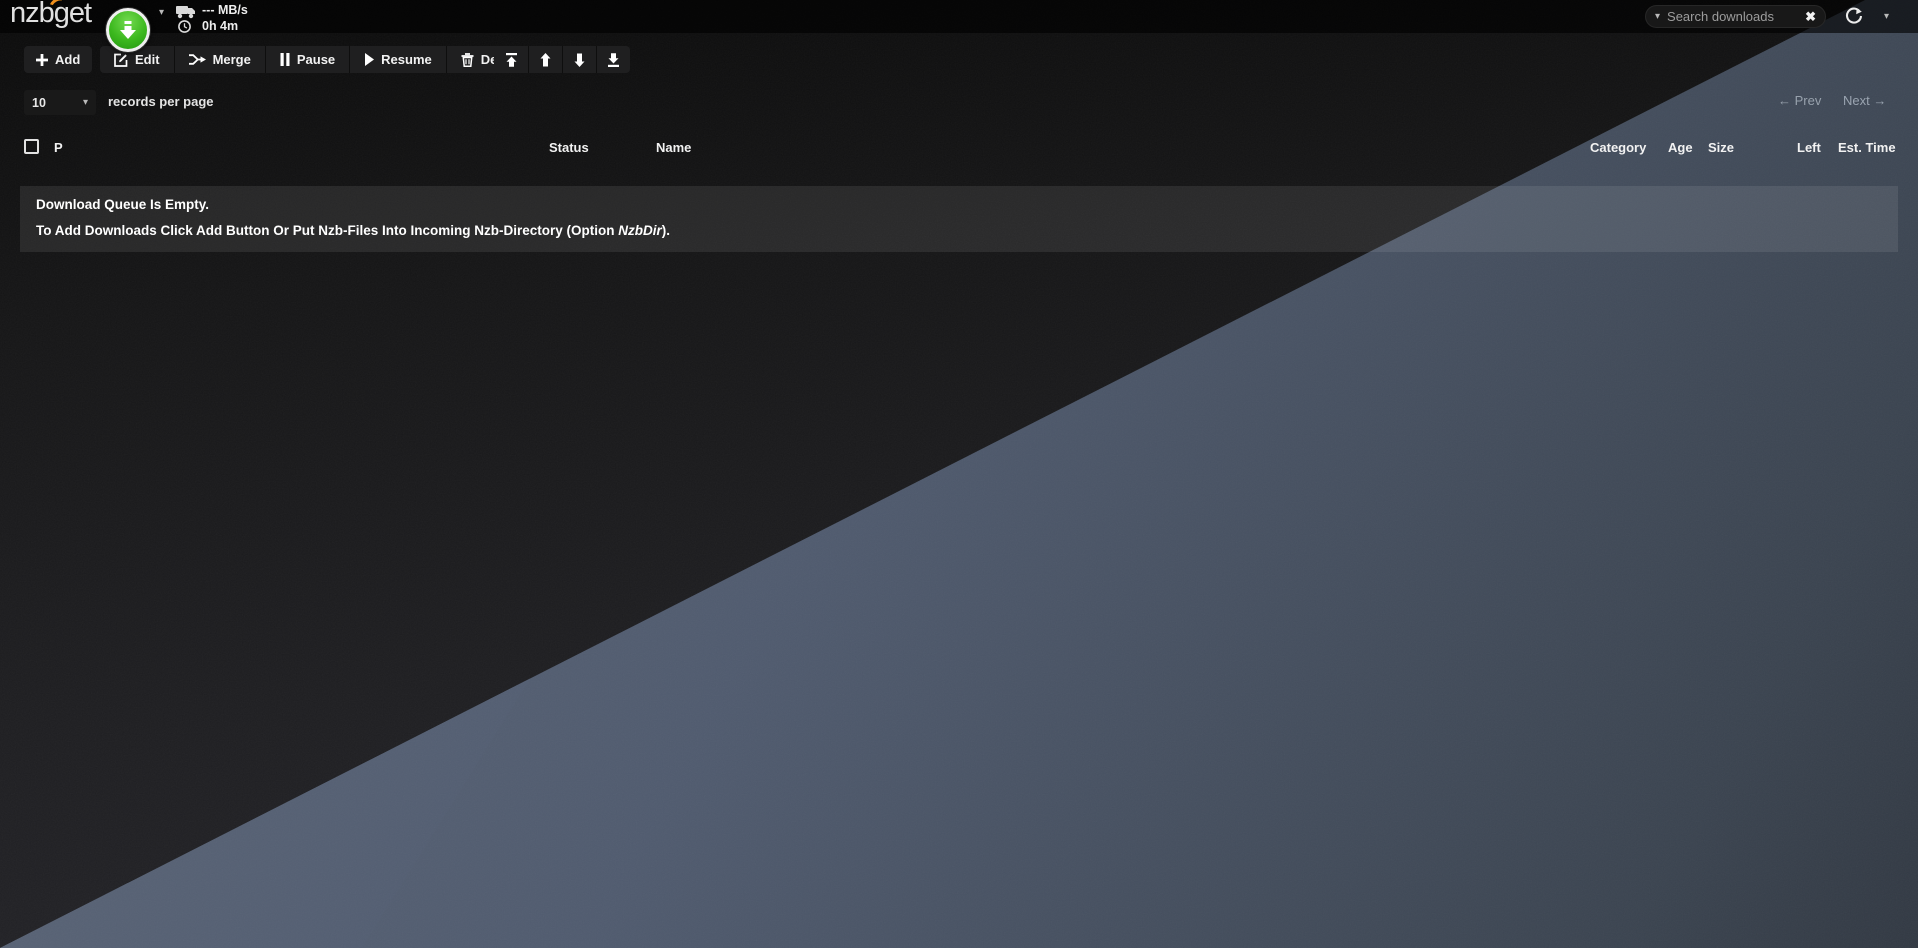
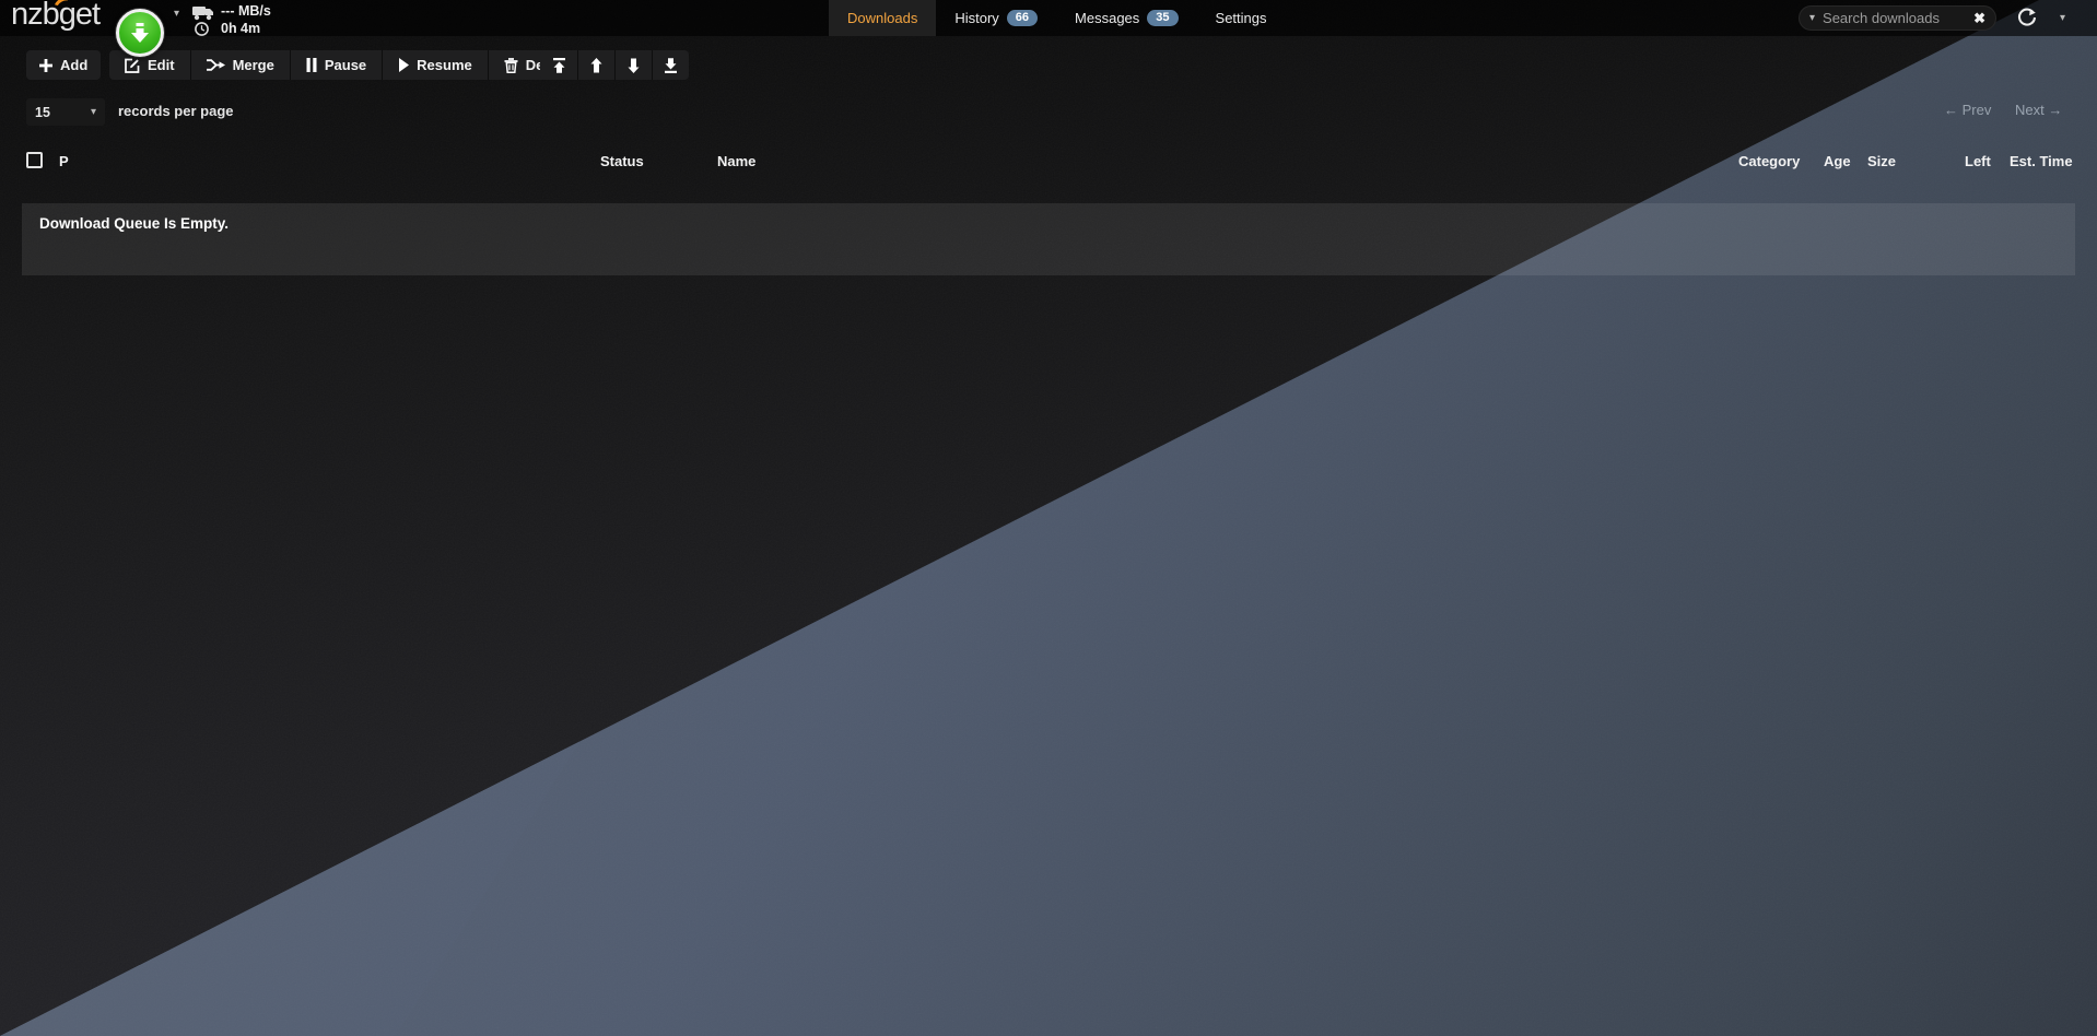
  nzbget
  ▾
  --- MB/s
  0h 4m
+ Downloads
+ History
+ 66
+ Messages
+ 35
+ Settings
  ▾
  Search downloads
  ✖
  ▾
  Add
  Edit
  Merge
  Pause
  Resume
- 10
+ 15
  ▾
  records per page
  ← Prev
  Next →
  P
  Status
  Name
  Category
  Age
  Size
  Left
  Est. Time
  Download Queue Is Empty.
- To Add Downloads Click Add Button Or Put Nzb-Files Into Incoming Nzb-Directory (Option NzbDir).
